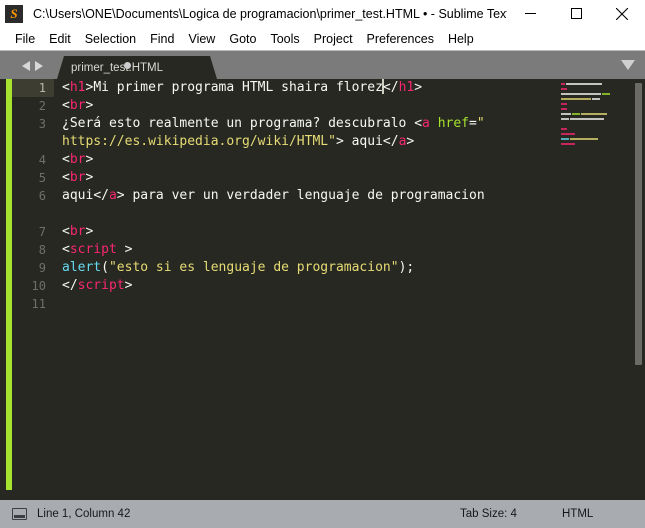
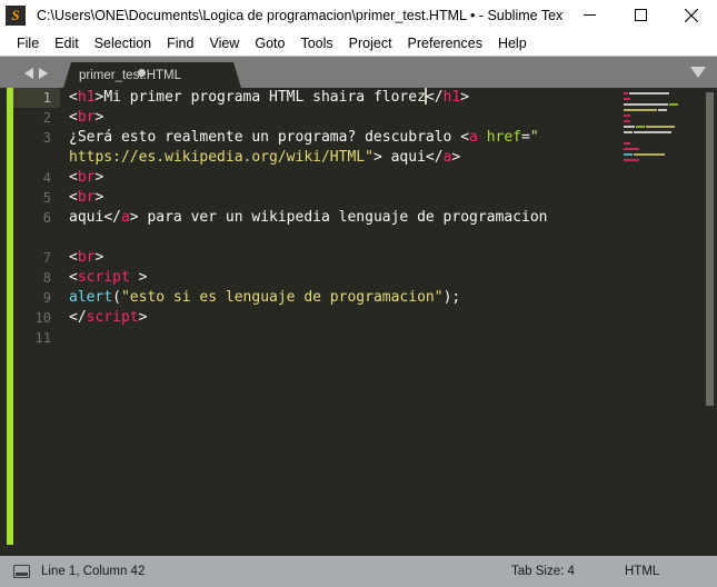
  S
  C:\Users\ONE\Documents\Logica de programacion\primer_test.HTML • - Sublime Tex
  File
  Edit
  Selection
  Find
  View
  Goto
  Tools
  Project
  Preferences
  Help
  primer_tesHTML
  1
  2
  3
  4
  5
  6
  7
  8
  9
  10
  11
  <h1>Mi primer programa HTML shaira florez</h1>
  <br>
  ¿Será esto realmente un programa? descubralo <a href="
  https://es.wikipedia.org/wiki/HTML"> aqui</a>
  <br>
  <br>
- aqui</a> para ver un verdader lenguaje de programacion
+ aqui</a> para ver un wikipedia lenguaje de programacion
  <br>
  <script >
  alert("esto si es lenguaje de programacion");
  </script>
  Line 1, Column 42
  Tab Size: 4
  HTML
